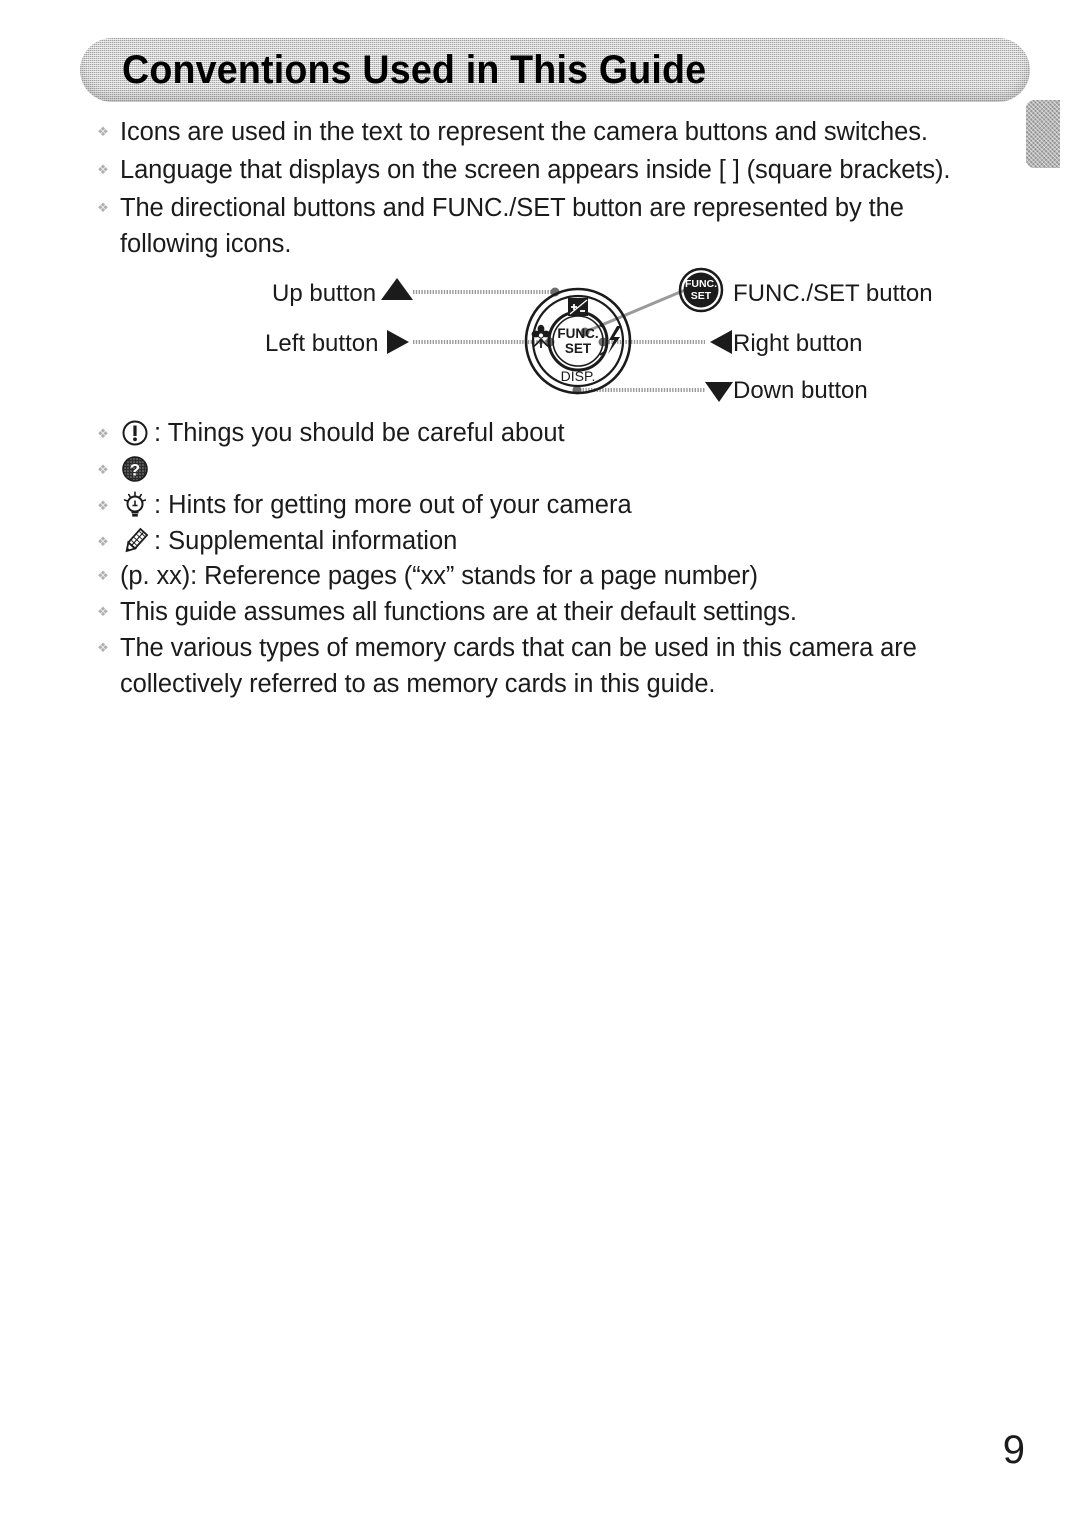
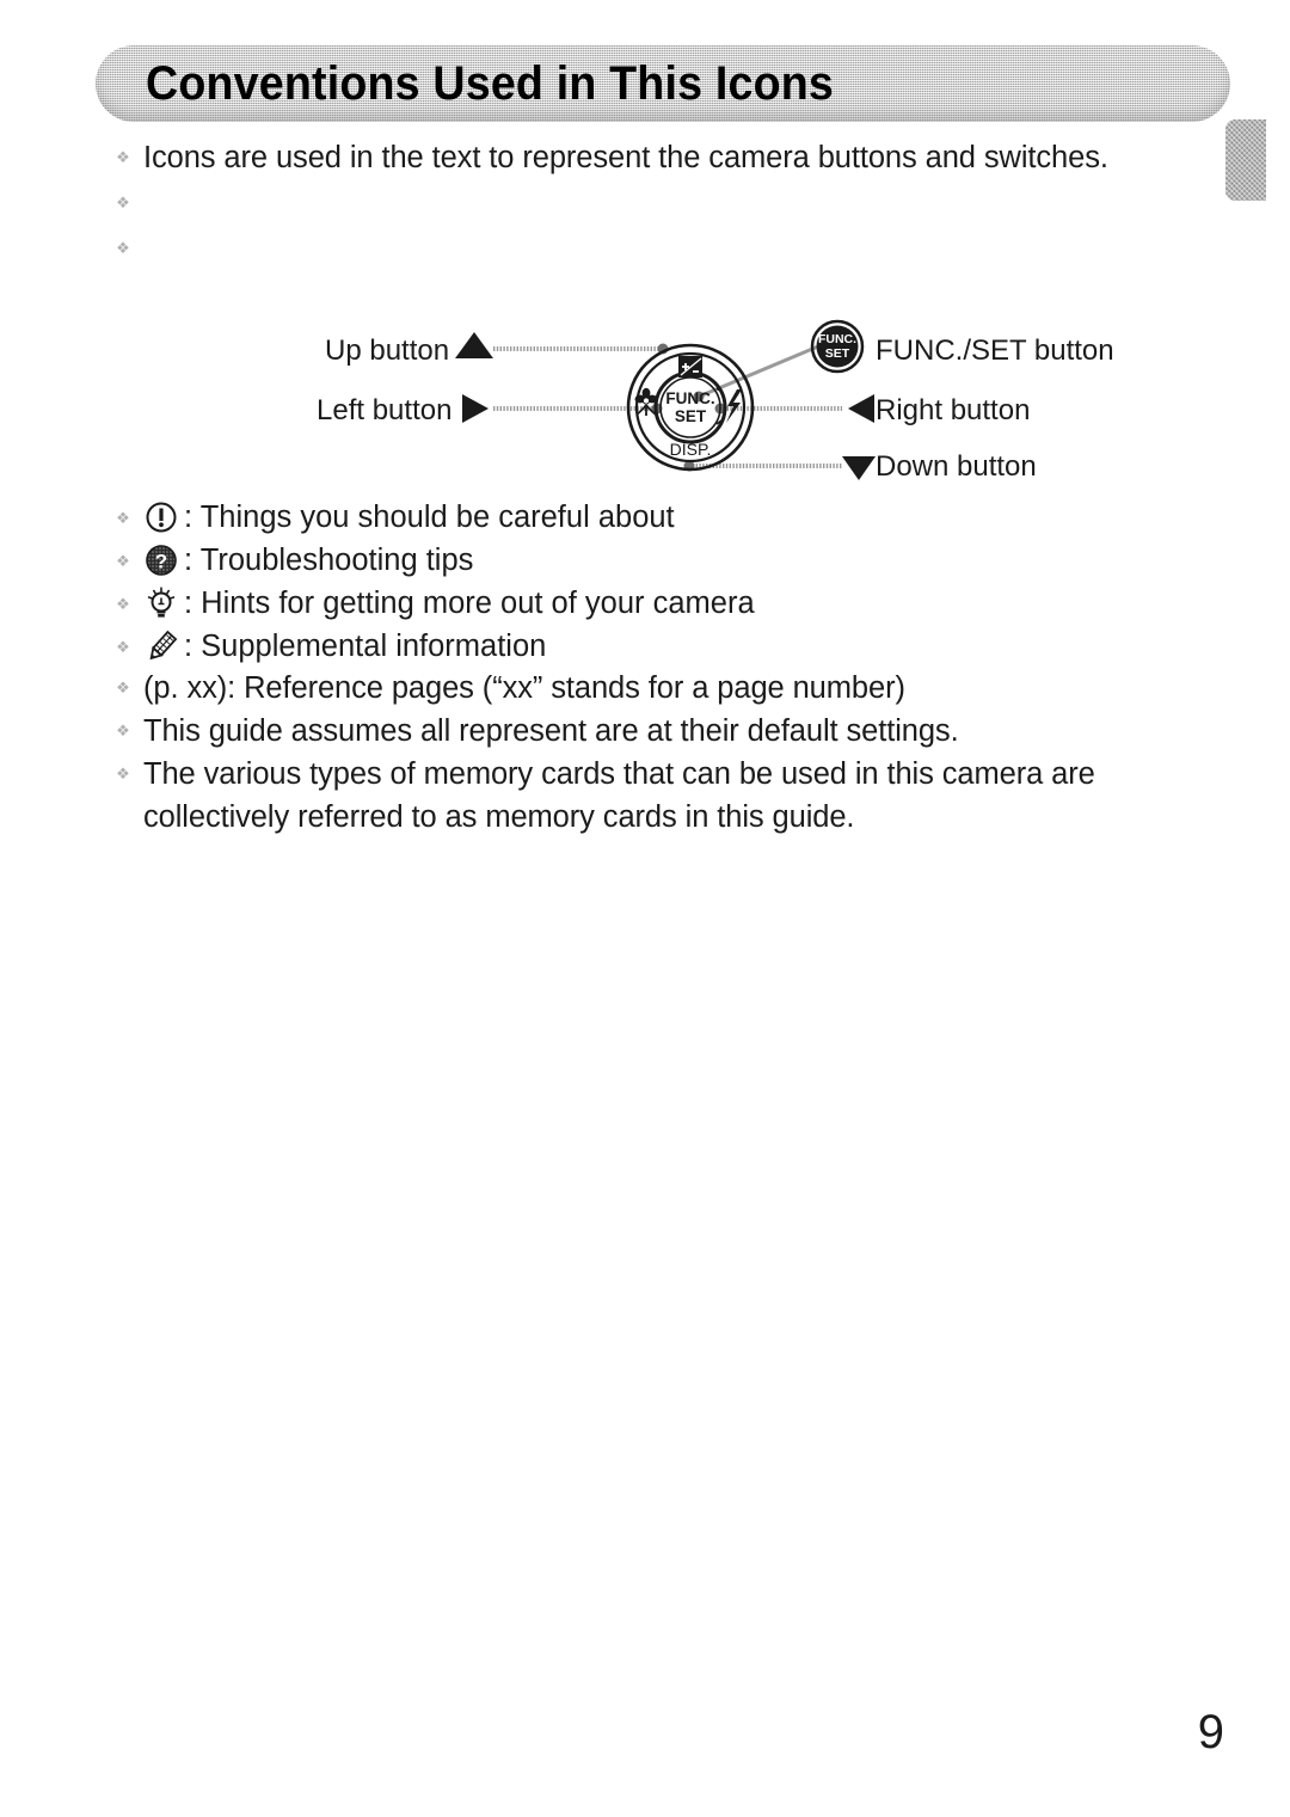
- Conventions Used in This Guide
+ Conventions Used in This Icons
  ❖
  Icons are used in the text to represent the camera buttons and switches.
  ❖
- Language that displays on the screen appears inside [ ] (square brackets).
  ❖
- The directional buttons and FUNC./SET button are represented by the
- following icons.
  Up button
  Left button
  FUNC./SET button
  Right button
  Down button
  FUNC.
  SET
  FUNC.
  SET
  DISP.
  ❖
  : Things you should be careful about
  ❖
  ?
+ : Troubleshooting tips
  ❖
  : Hints for getting more out of your camera
  ❖
  : Supplemental information
  ❖
  (p. xx): Reference pages (“xx” stands for a page number)
  ❖
- This guide assumes all functions are at their default settings.
+ This guide assumes all represent are at their default settings.
  ❖
  The various types of memory cards that can be used in this camera are
  collectively referred to as memory cards in this guide.
  9
